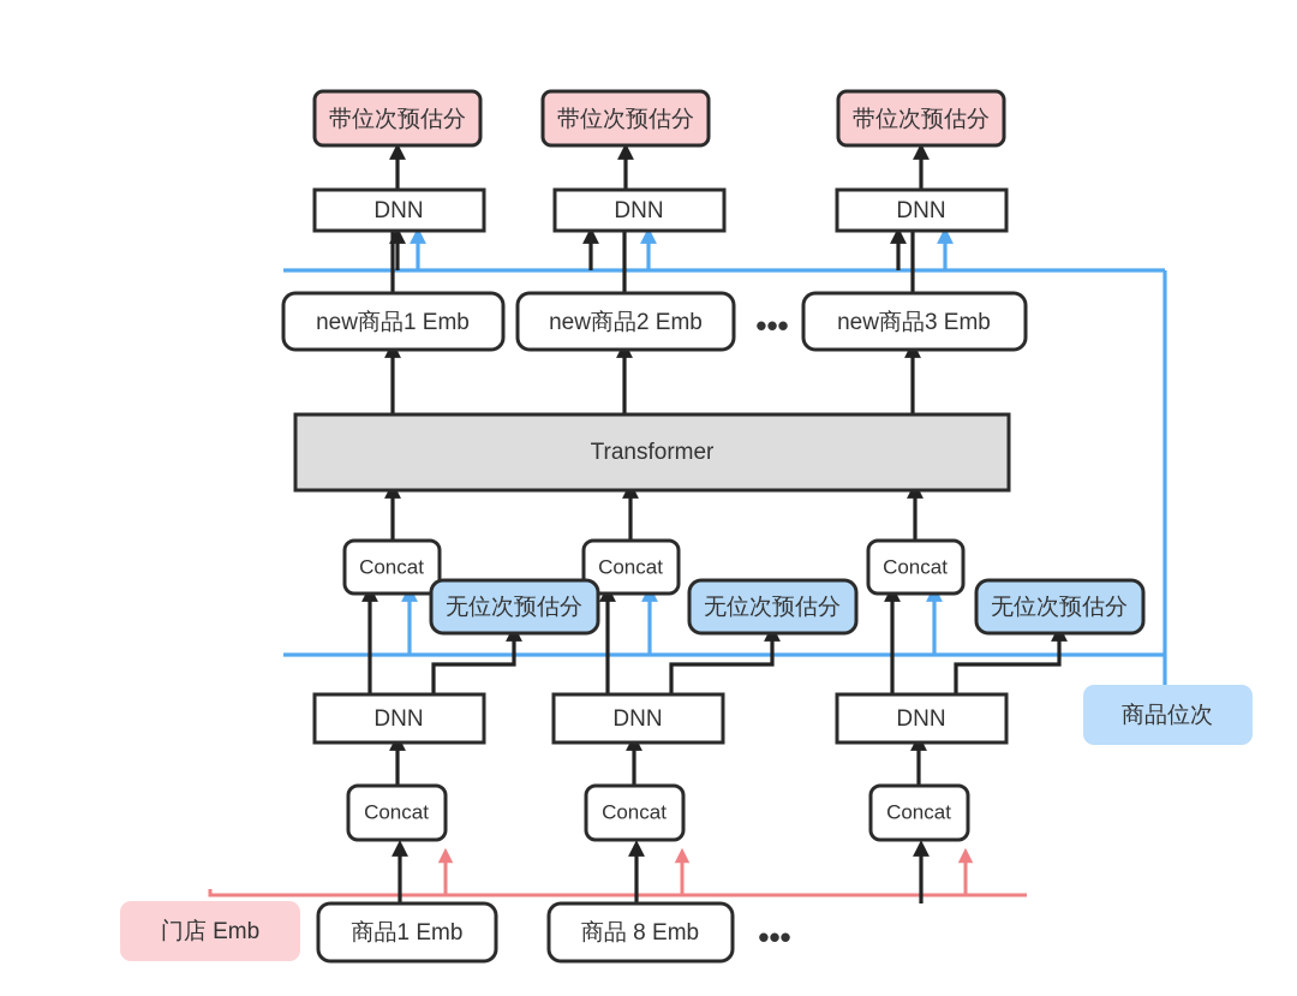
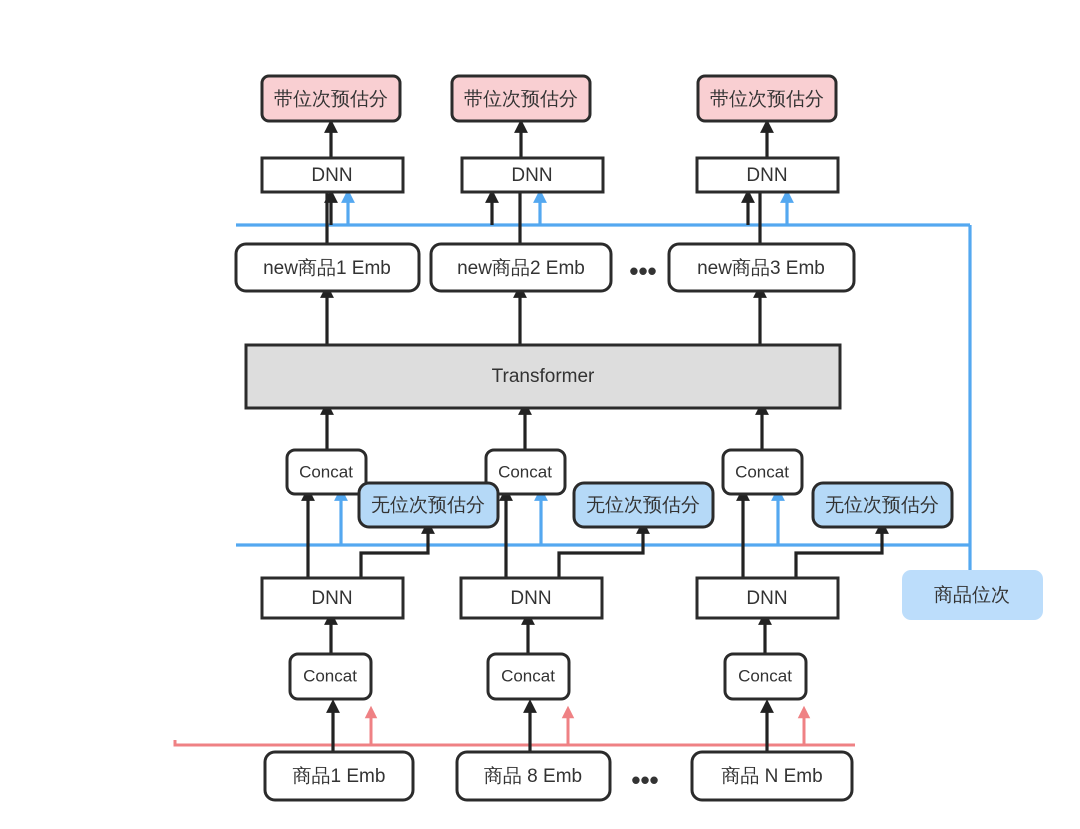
  带位次预估分
  带位次预估分
  带位次预估分
  DNN
  DNN
  DNN
  new商品1 Emb
  new商品2 Emb
  •••
  new商品3 Emb
  Transformer
  Concat
  Concat
  Concat
  无位次预估分
  无位次预估分
  无位次预估分
  商品位次
  DNN
  DNN
  DNN
  Concat
  Concat
  Concat
- 门店 Emb
  商品1 Emb
  商品 8 Emb
  •••
+ 商品 N Emb
